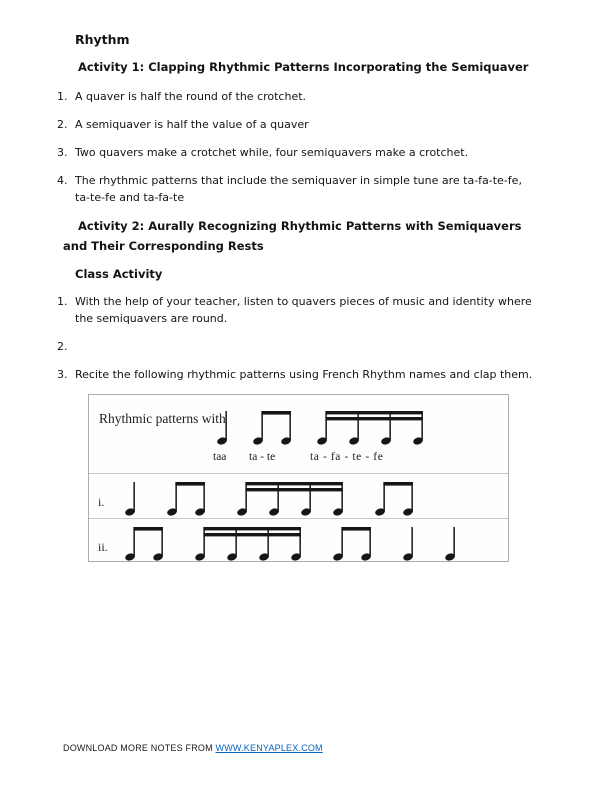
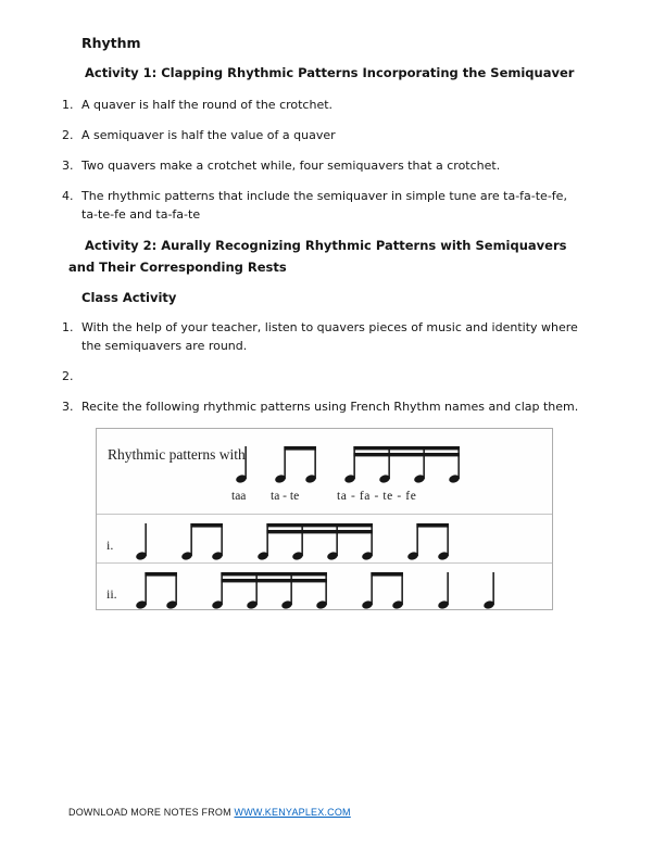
  Rhythm
  Activity 1: Clapping Rhythmic Patterns Incorporating the Semiquaver
  1.
  A quaver is half the round of the crotchet.
  2.
  A semiquaver is half the value of a quaver
  3.
- Two quavers make a crotchet while, four semiquavers make a crotchet.
+ Two quavers make a crotchet while, four semiquavers that a crotchet.
  4.
  The rhythmic patterns that include the semiquaver in simple tune are ta-fa-te-fe, ta-te-fe and ta-fa-te
  Activity 2: Aurally Recognizing Rhythmic Patterns with Semiquavers and Their Corresponding Rests
  Class Activity
  1.
  With the help of your teacher, listen to quavers pieces of music and identity where the semiquavers are round.
  2.
  3.
  Recite the following rhythmic patterns using French Rhythm names and clap them.
  Rhythmic patterns with
  taa
  ta - te
  ta - fa - te - fe
  i.
  ii.
  DOWNLOAD MORE NOTES FROM WWW.KENYAPLEX.COM
